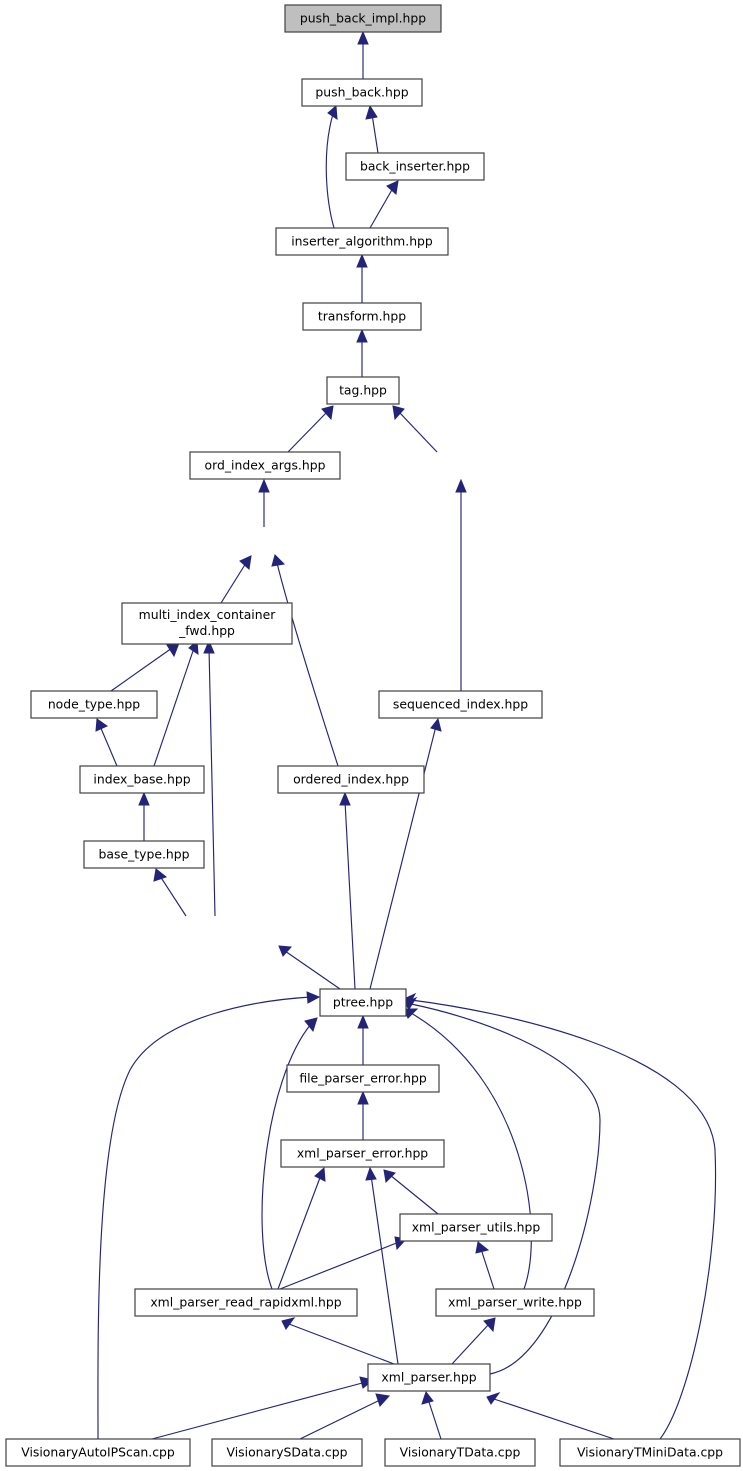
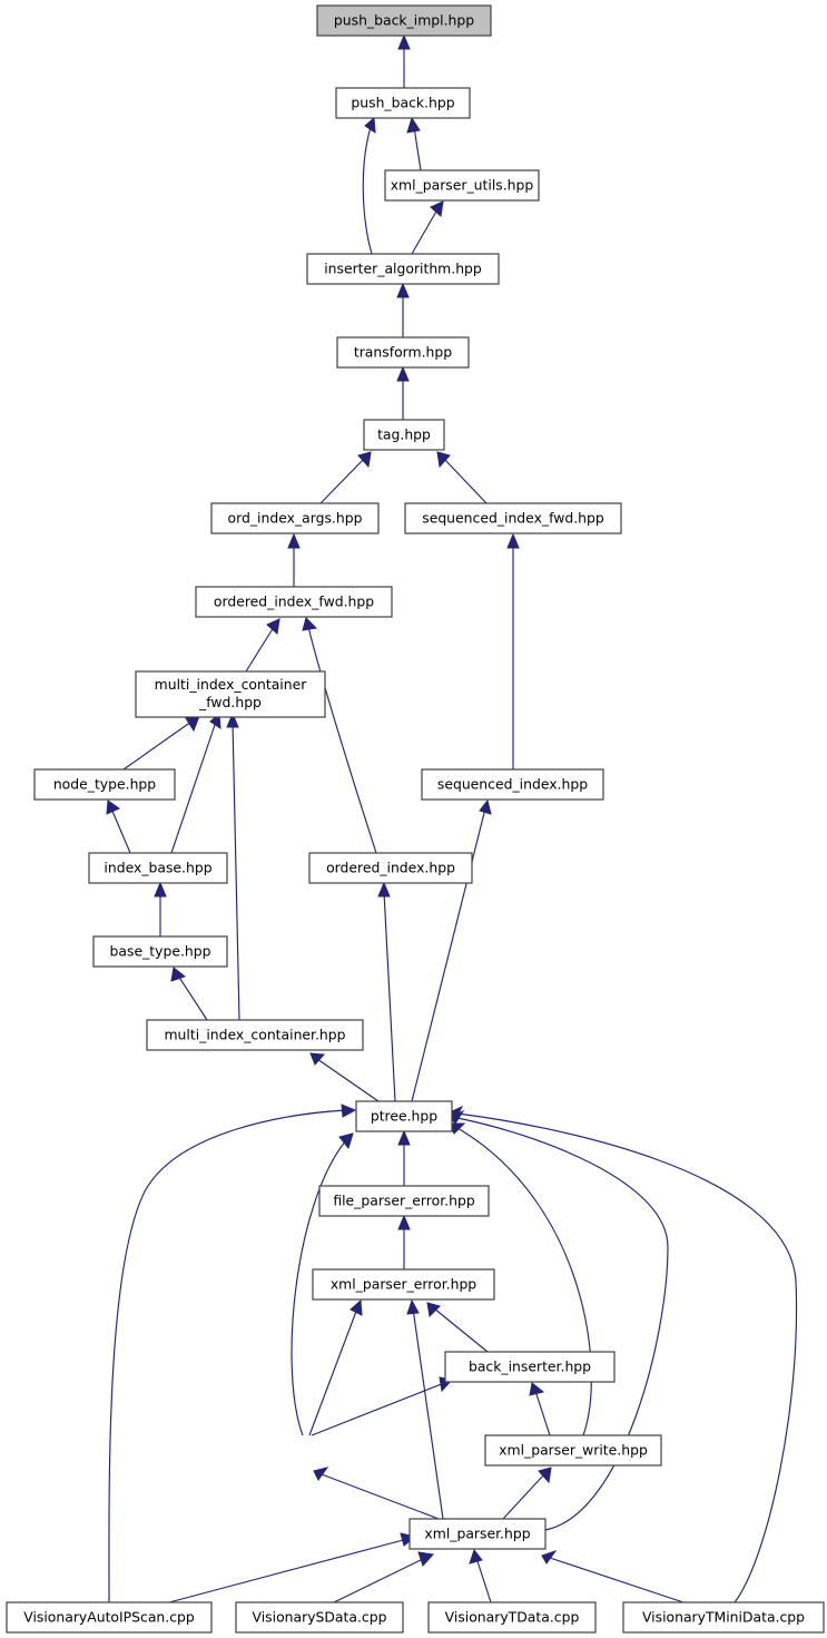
  push_back_impl.hpp
  push_back.hpp
- back_inserter.hpp
+ xml_parser_utils.hpp
  inserter_algorithm.hpp
  transform.hpp
  tag.hpp
  ord_index_args.hpp
+ sequenced_index_fwd.hpp
+ ordered_index_fwd.hpp
  multi_index_container _fwd.hpp
  node_type.hpp
  sequenced_index.hpp
  index_base.hpp
  ordered_index.hpp
  base_type.hpp
+ multi_index_container.hpp
  ptree.hpp
  file_parser_error.hpp
  xml_parser_error.hpp
- xml_parser_utils.hpp
+ back_inserter.hpp
- xml_parser_read_rapidxml.hpp
  xml_parser_write.hpp
  xml_parser.hpp
  VisionaryAutoIPScan.cpp
  VisionarySData.cpp
  VisionaryTData.cpp
  VisionaryTMiniData.cpp
